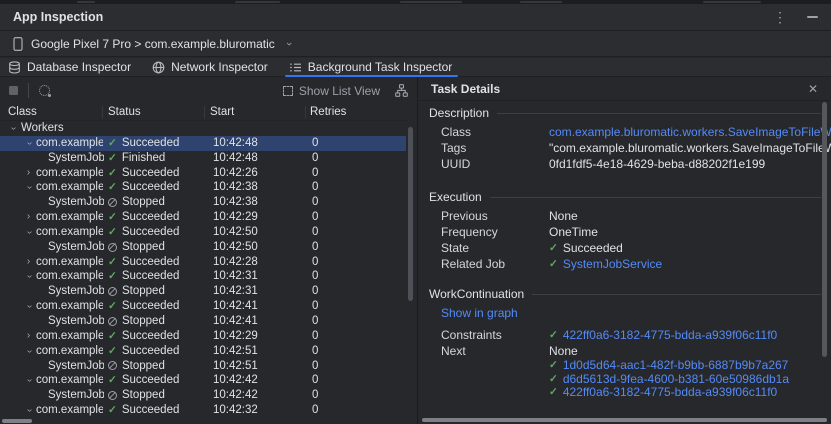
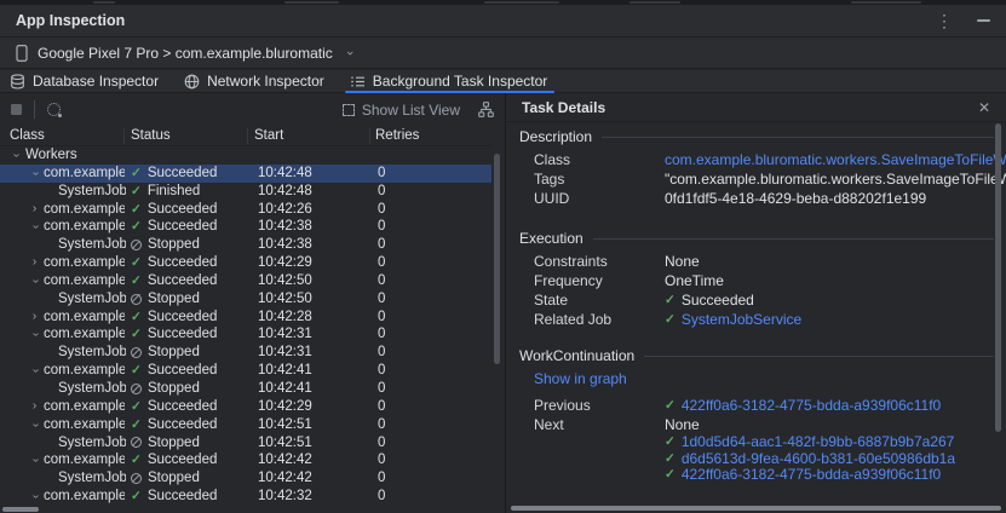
  App Inspection
  ⋮
  Google Pixel 7 Pro > com.example.bluromatic
  Database Inspector
  Network Inspector
  Background Task Inspector
  Show List View
  Class
  Status
  Start
  Retries
  Workers
  com.example
  ✓
  Succeeded
  10:42:48
  0
  SystemJob
  ✓
  Finished
  10:42:48
  0
  ›
  com.example
  ✓
  Succeeded
  10:42:26
  0
  com.example
  ✓
  Succeeded
  10:42:38
  0
  SystemJob
  Stopped
  10:42:38
  0
  ›
  com.example
  ✓
  Succeeded
  10:42:29
  0
  com.example
  ✓
  Succeeded
  10:42:50
  0
  SystemJob
  Stopped
  10:42:50
  0
  ›
  com.example
  ✓
  Succeeded
  10:42:28
  0
  com.example
  ✓
  Succeeded
  10:42:31
  0
  SystemJob
  Stopped
  10:42:31
  0
  com.example
  ✓
  Succeeded
  10:42:41
  0
  SystemJob
  Stopped
  10:42:41
  0
  ›
  com.example
  ✓
  Succeeded
  10:42:29
  0
  com.example
  ✓
  Succeeded
  10:42:51
  0
  SystemJob
  Stopped
  10:42:51
  0
  com.example
  ✓
  Succeeded
  10:42:42
  0
  SystemJob
  Stopped
  10:42:42
  0
  com.example
  ✓
  Succeeded
  10:42:32
  0
  Task Details
  ✕
  Description
  Class
  com.example.bluromatic.workers.SaveImageToFile
  Tags
  "com.example.bluromatic.workers.SaveImageToFilW
  UUID
  0fd1fdf5-4e18-4629-beba-d88202f1e199
  Execution
- Previous
+ Constraints
  None
  Frequency
  OneTime
  State
  ✓
  Succeeded
  Related Job
  ✓
  SystemJobService
  WorkContinuation
  Show in graph
- Constraints
+ Previous
  ✓
  422ff0a6-3182-4775-bdda-a939f06c11f0
  Next
  None
  ✓
  1d0d5d64-aac1-482f-b9bb-6887b9b7a267
  ✓
  d6d5613d-9fea-4600-b381-60e50986db1a
  ✓
  422ff0a6-3182-4775-bdda-a939f06c11f0
